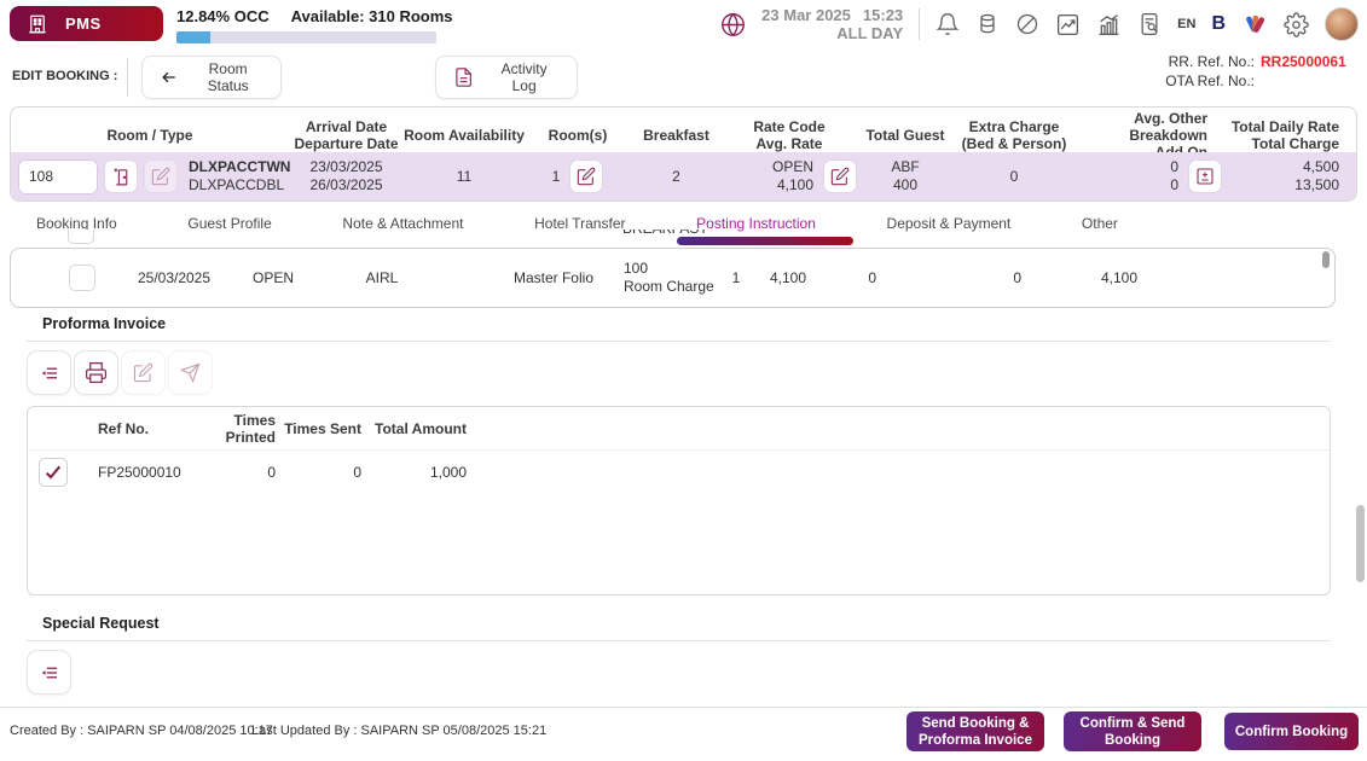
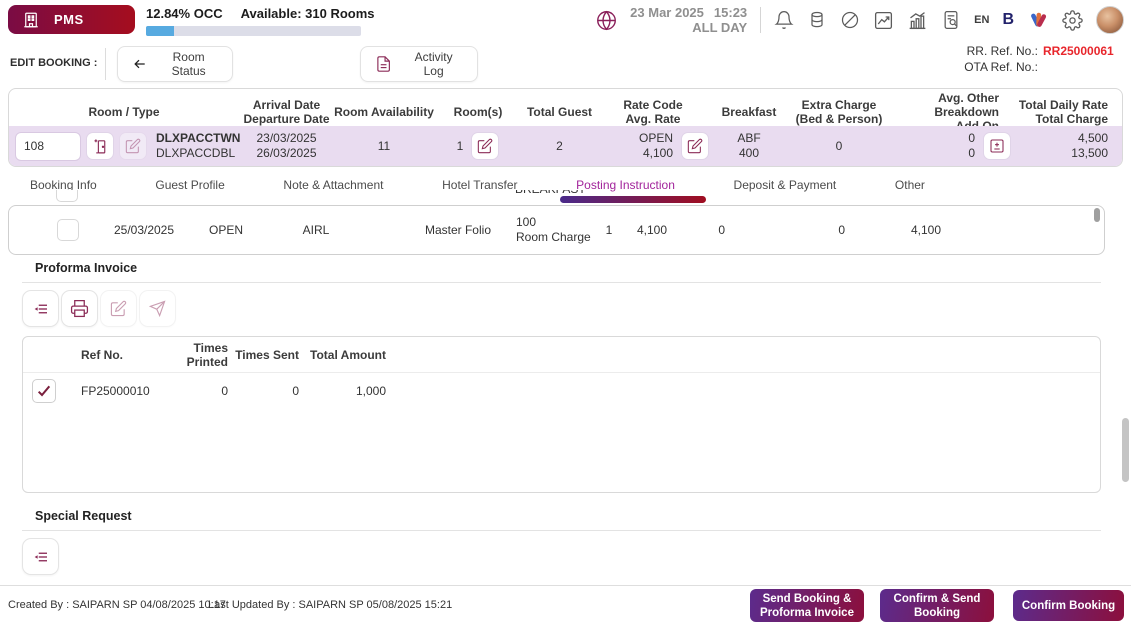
  PMS
  12.84% OCC
  Available: 310 Rooms
  23 Mar 2025 15:23
  ALL DAY
  EN
  B
  EDIT BOOKING :
  Room Status
  Activity Log
  RR. Ref. No.:
  RR25000061
  OTA Ref. No.:
  Room / Type
  Arrival Date
  Departure Date
  Room Availability
  Room(s)
- Breakfast
+ Total Guest
  Rate Code
  Avg. Rate
- Total Guest
+ Breakfast
  Extra Charge
  (Bed & Person)
  Avg. Other Breakdown
  Total Daily Rate
  Total Charge
  108
  DLXPACCTWN
  DLXPACCDBL
  23/03/2025
  26/03/2025
  11
  1
  2
  OPEN
  4,100
  ABF
  400
  0
  0
  0
  4,500
  13,500
  Booking Info
  Guest Profile
  Note & Attachment
  Hotel Transfer
  Posting Instruction
  Deposit & Payment
  Other
  25/03/2025
  OPEN
  AIRL
  Master Folio
  100
  Room Charge
  1
  4,100
  0
  0
  4,100
  Proforma Invoice
  Ref No.
  Times Printed
  Times Sent
  Total Amount
  FP25000010
  0
  0
  1,000
  Special Request
  Created By : SAIPARN SP 04/08/2025 10:17
  Last Updated By : SAIPARN SP 05/08/2025 15:21
  Send Booking & Proforma Invoice
  Confirm & Send Booking
  Confirm Booking
